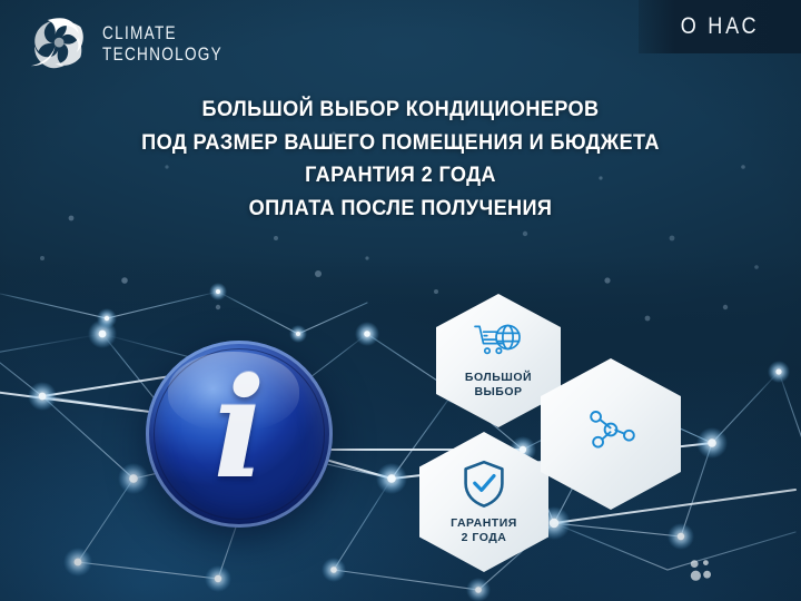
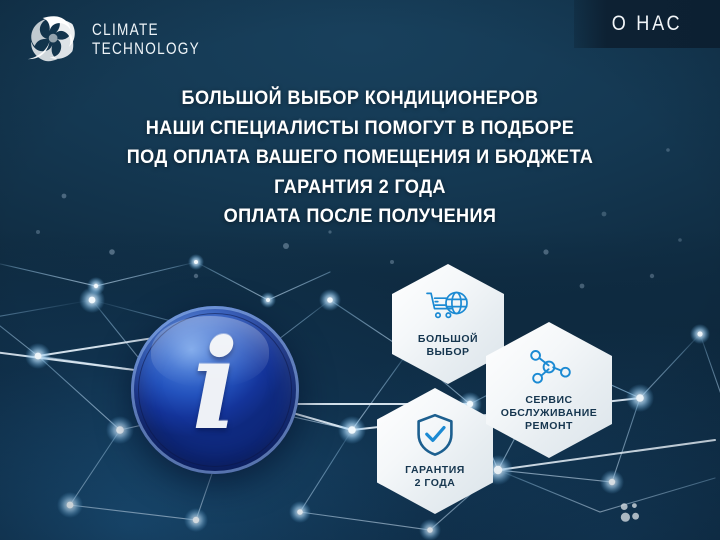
  О НАС
  CLIMATE
  TECHNOLOGY
  БОЛЬШОЙ ВЫБОР КОНДИЦИОНЕРОВ
+ НАШИ СПЕЦИАЛИСТЫ ПОМОГУТ В ПОДБОРЕ
- ПОД РАЗМЕР ВАШЕГО ПОМЕЩЕНИЯ И БЮДЖЕТА
+ ПОД ОПЛАТА ВАШЕГО ПОМЕЩЕНИЯ И БЮДЖЕТА
  ГАРАНТИЯ 2 ГОДА
  ОПЛАТА ПОСЛЕ ПОЛУЧЕНИЯ
  БОЛЬШОЙ
  ВЫБОР
+ СЕРВИС
+ ОБСЛУЖИВАНИЕ
+ РЕМОНТ
  ГАРАНТИЯ
  2 ГОДА
